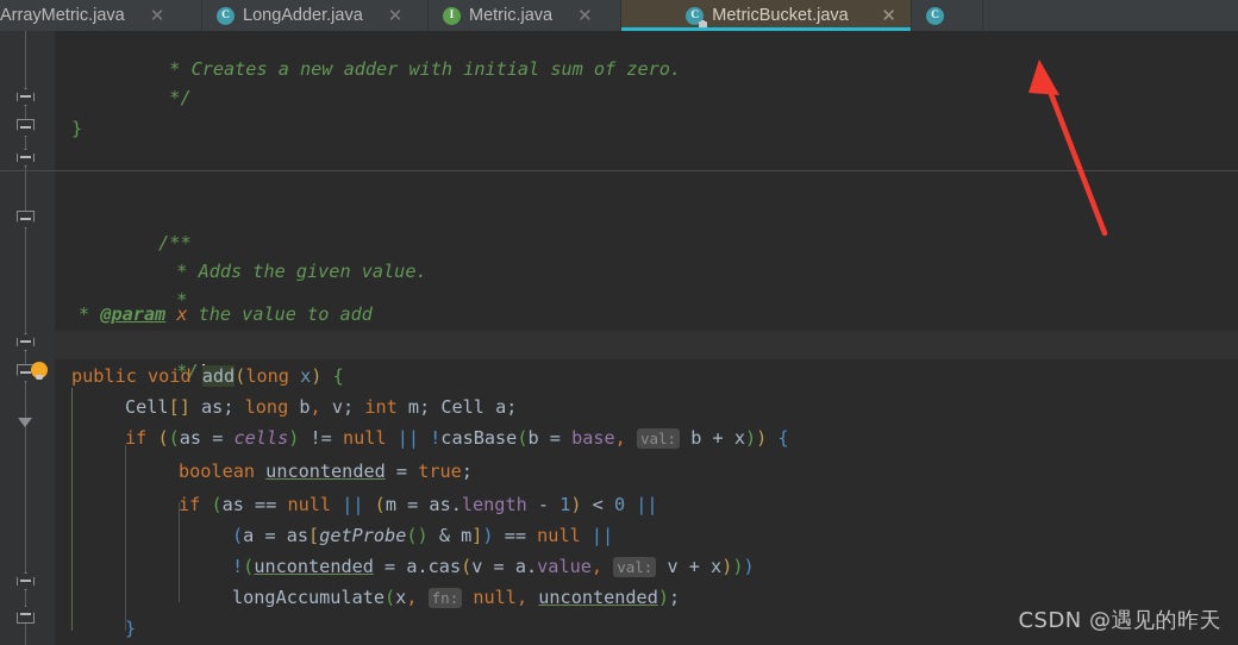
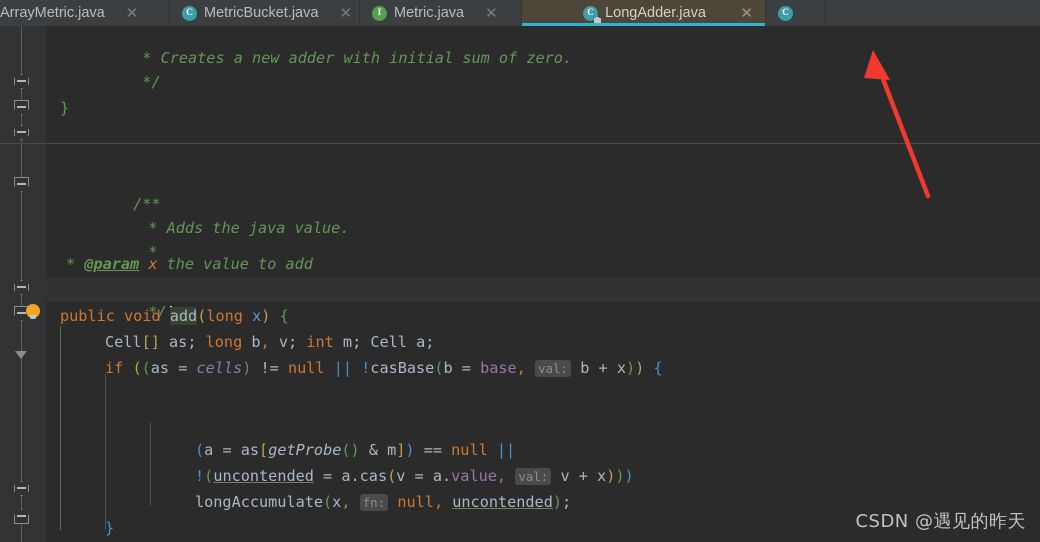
  ArrayMetric.java
  ✕
  C
- LongAdder.java
+ MetricBucket.java
  ✕
  I
  Metric.java
  ✕
  C
- MetricBucket.java
+ LongAdder.java
  ✕
  C
  * Creates a new adder with initial sum of zero.
  */
  }
  /**
- * Adds the given value.
+ * Adds the java value.
  *
  * @param x the value to add
  */
  public void add(long x) {
  Cell[] as; long b, v; int m; Cell a;
  if ((as = cells) != null || !casBase(b = base, val: b + x)) {
- boolean uncontended = true;
- if (as == null || (m = as.length - 1) < 0 ||
  (a = as[getProbe() & m]) == null ||
  !(uncontended = a.cas(v = a.value, val: v + x)))
  longAccumulate(x, fn: null, uncontended);
  }
  CSDN @遇见的昨天
